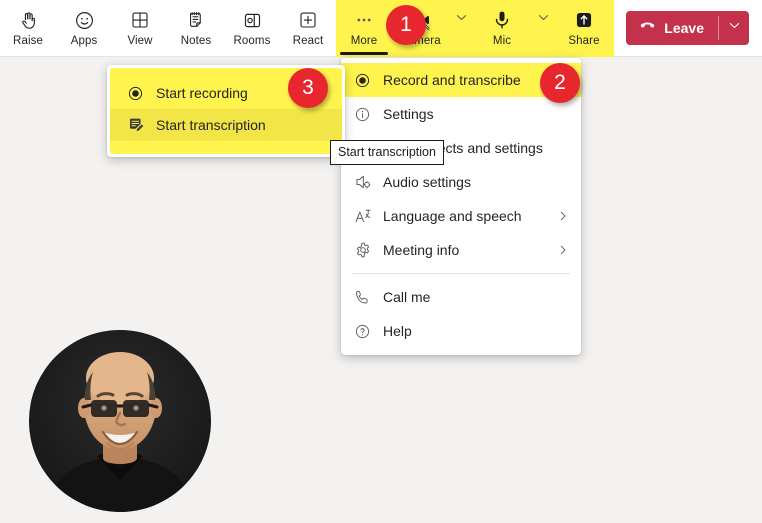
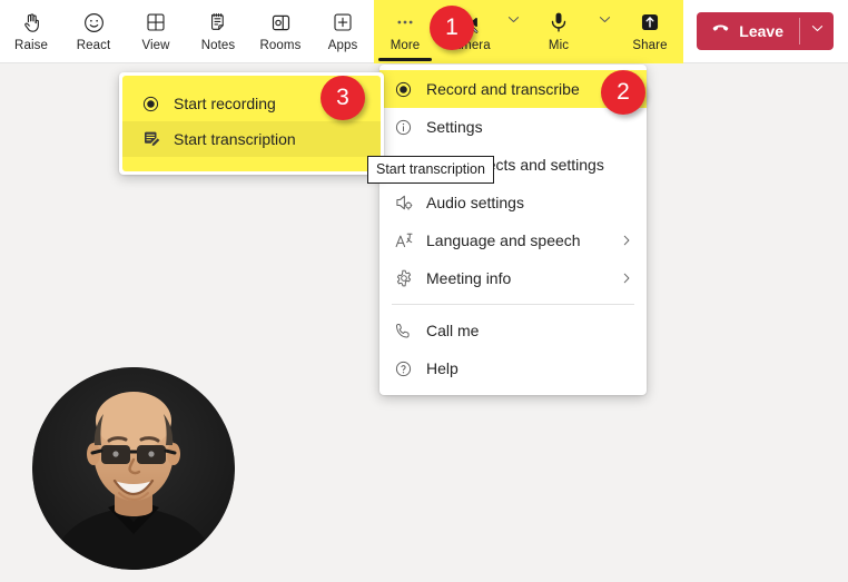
  Raise
- Apps
+ React
  View
  Notes
  Rooms
- React
+ Apps
  More
  Mic
  Share
  Leave
  Record and transcribe
  Settings
  Audio settings
  Language and speech
  Meeting info
  Call me
  Help
  Start recording
  Start transcription
  Start transcription
  1
  2
  3
